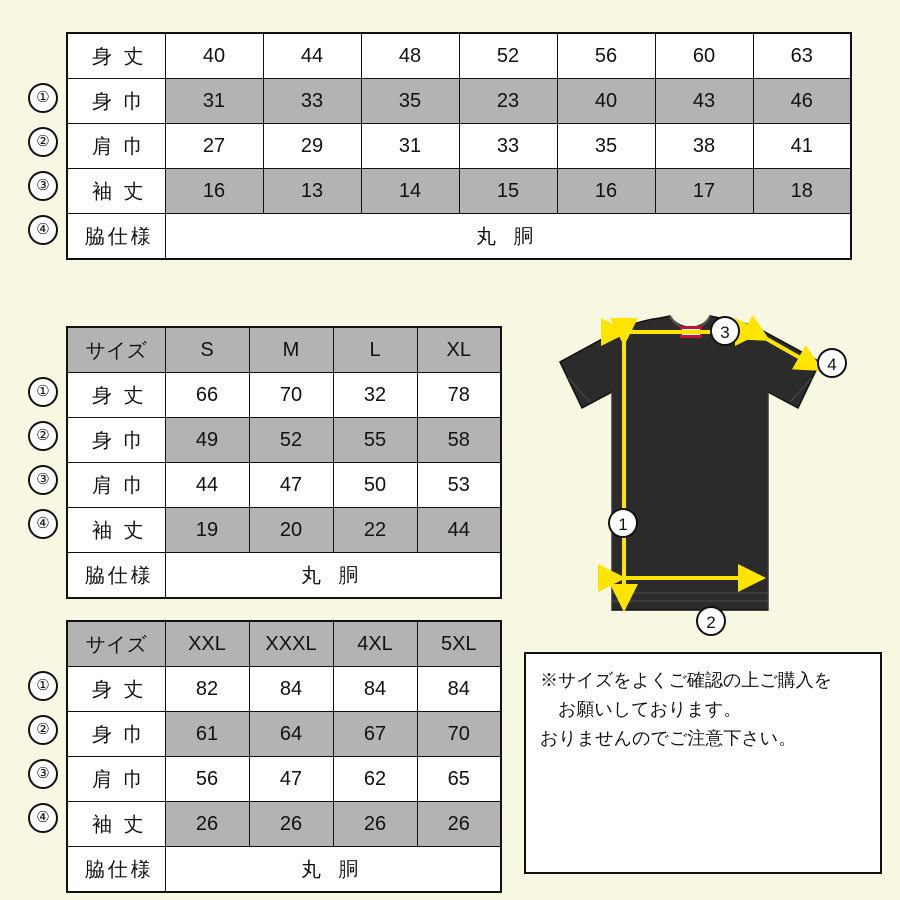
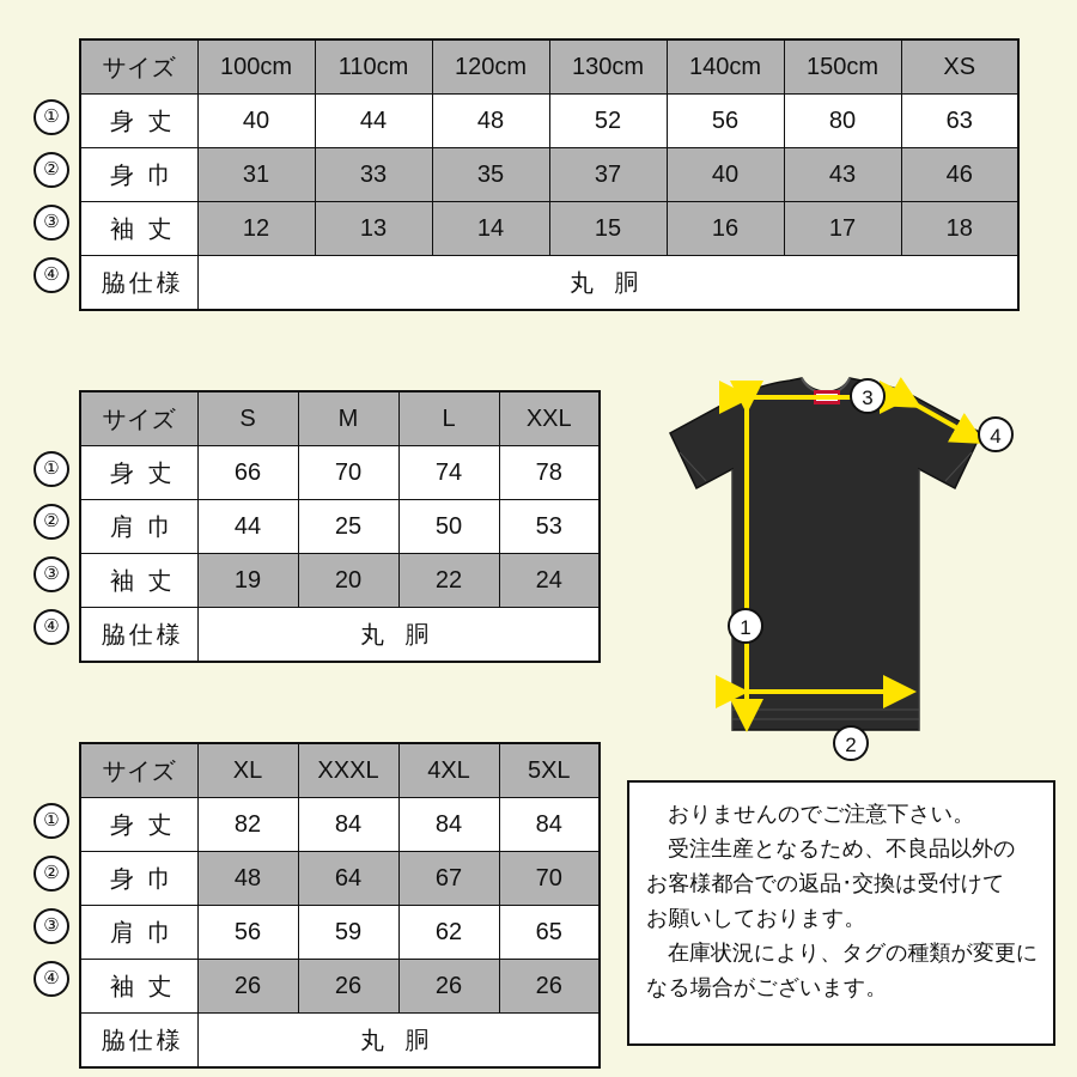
  ①
  ②
  ③
  ④
+ サイズ	100cm	110cm	120cm	130cm	140cm	150cm	XS
- 身 丈	40	44	48	52	56	60	63
+ 身 丈	40	44	48	52	56	80	63
- 身 巾	31	33	35	23	40	43	46
+ 身 巾	31	33	35	37	40	43	46
- 肩 巾	27	29	31	33	35	38	41
- 袖 丈	16	13	14	15	16	17	18
+ 袖 丈	12	13	14	15	16	17	18
  脇仕様	丸 胴
  ①
  ②
  ③
  ④
- サイズ	S	M	L	XL
+ サイズ	S	M	L	XXL
- 身 丈	66	70	32	78
+ 身 丈	66	70	74	78
- 身 巾	49	52	55	58
- 肩 巾	44	47	50	53
+ 肩 巾	44	25	50	53
- 袖 丈	19	20	22	44
+ 袖 丈	19	20	22	24
  脇仕様	丸 胴
  ①
  ②
  ③
  ④
- サイズ	XXL	XXXL	4XL	5XL
+ サイズ	XL	XXXL	4XL	5XL
  身 丈	82	84	84	84
- 身 巾	61	64	67	70
+ 身 巾	48	64	67	70
- 肩 巾	56	47	62	65
+ 肩 巾	56	59	62	65
  袖 丈	26	26	26	26
  脇仕様	丸 胴
  3
  4
  1
  2
- ※サイズをよくご確認の上ご購入を
- お願いしております。
+ おりませんのでご注意下さい。
+ 受注生産となるため、不良品以外の
+ お客様都合での返品･交換は受付けて
- おりませんのでご注意下さい。
+ お願いしております。
+ 在庫状況により、タグの種類が変更に
+ なる場合がございます。
